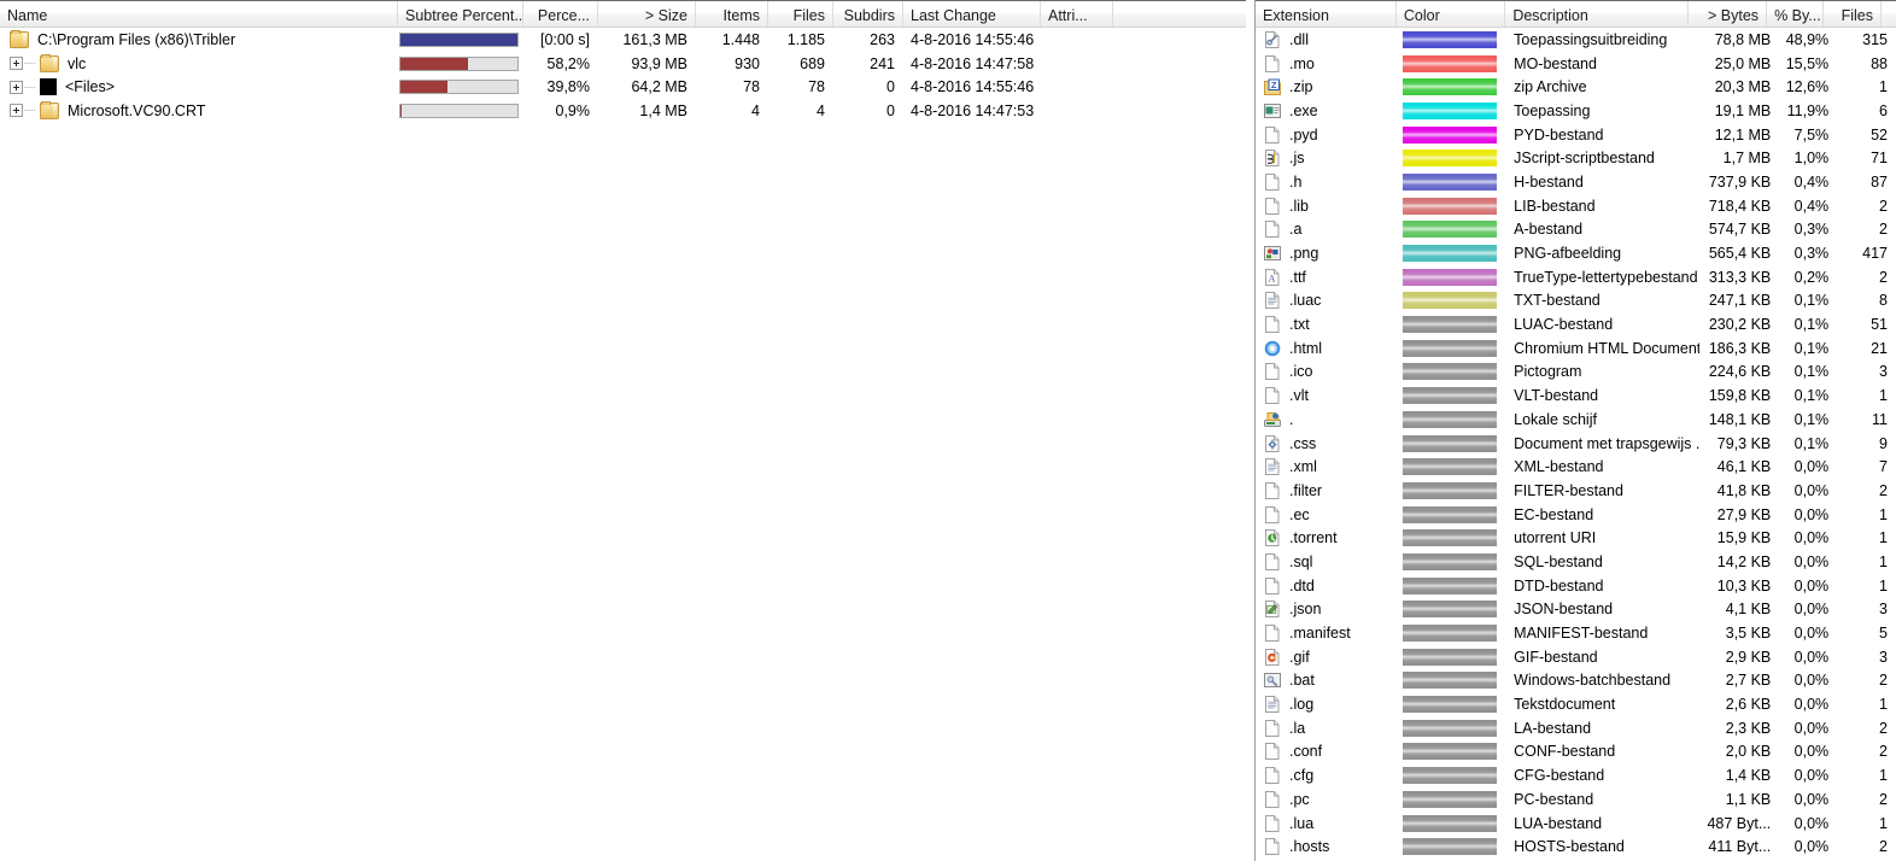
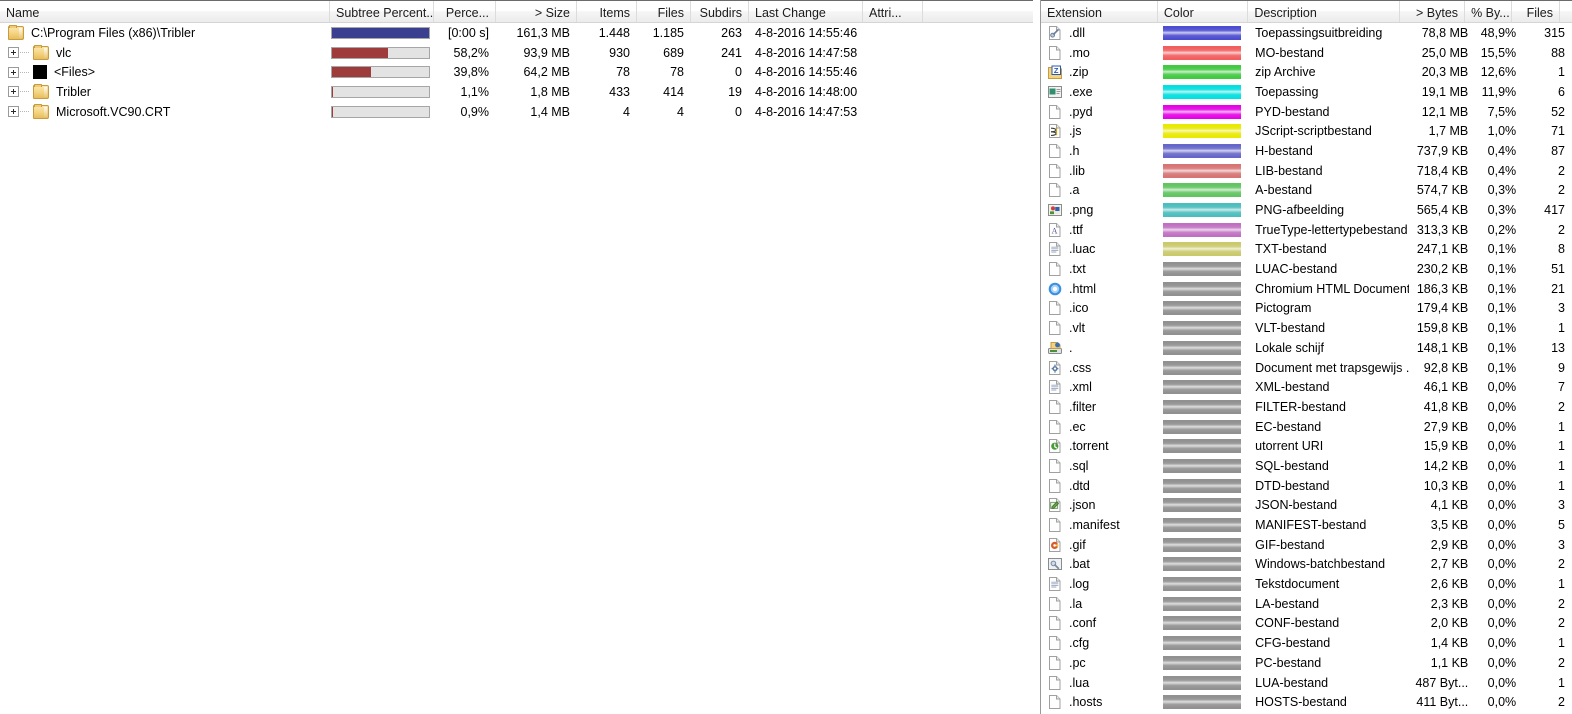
  Name
  Subtree Percent..
  Perce...
  > Size
  Items
  Files
  Subdirs
  Last Change
  Attri...
  C:\Program Files (x86)\Tribler
  [0:00 s]
  161,3 MB
  1.448
  1.185
  263
  4-8-2016 14:55:46
  vlc
  58,2%
  93,9 MB
  930
  689
  241
  4-8-2016 14:47:58
  <Files>
  39,8%
  64,2 MB
  78
  78
  0
  4-8-2016 14:55:46
+ Tribler
+ 1,1%
+ 1,8 MB
+ 433
+ 414
+ 19
+ 4-8-2016 14:48:00
  Microsoft.VC90.CRT
  0,9%
  1,4 MB
  4
  4
  0
  4-8-2016 14:47:53
  Extension
  Color
  Description
  > Bytes
  % By...
  Files
  .dll
  Toepassingsuitbreiding
  78,8 MB
  48,9%
  315
  .mo
  MO-bestand
  25,0 MB
  15,5%
  88
  Z
  .zip
  zip Archive
  20,3 MB
  12,6%
  1
  .exe
  Toepassing
  19,1 MB
  11,9%
  6
  .pyd
  PYD-bestand
  12,1 MB
  7,5%
  52
  .js
  JScript-scriptbestand
  1,7 MB
  1,0%
  71
  .h
  H-bestand
  737,9 KB
  0,4%
  87
  .lib
  LIB-bestand
  718,4 KB
  0,4%
  2
  .a
  A-bestand
  574,7 KB
  0,3%
  2
  .png
  PNG-afbeelding
  565,4 KB
  0,3%
  417
  A
  .ttf
  TrueType-lettertypebestand
  313,3 KB
  0,2%
  2
  .luac
  TXT-bestand
  247,1 KB
  0,1%
  8
  .txt
  LUAC-bestand
  230,2 KB
  0,1%
  51
  .html
  Chromium HTML Document
  186,3 KB
  0,1%
  21
  .ico
  Pictogram
- 224,6 KB
+ 179,4 KB
  0,1%
  3
  .vlt
  VLT-bestand
  159,8 KB
  0,1%
  1
  .
  Lokale schijf
  148,1 KB
  0,1%
- 11
+ 13
  .css
  Document met trapsgewijs .
- 79,3 KB
+ 92,8 KB
  0,1%
  9
  .xml
  XML-bestand
  46,1 KB
  0,0%
  7
  .filter
  FILTER-bestand
  41,8 KB
  0,0%
  2
  .ec
  EC-bestand
  27,9 KB
  0,0%
  1
  .torrent
  utorrent URI
  15,9 KB
  0,0%
  1
  .sql
  SQL-bestand
  14,2 KB
  0,0%
  1
  .dtd
  DTD-bestand
  10,3 KB
  0,0%
  1
  .json
  JSON-bestand
  4,1 KB
  0,0%
  3
  .manifest
  MANIFEST-bestand
  3,5 KB
  0,0%
  5
  .gif
  GIF-bestand
  2,9 KB
  0,0%
  3
  .bat
  Windows-batchbestand
  2,7 KB
  0,0%
  2
  .log
  Tekstdocument
  2,6 KB
  0,0%
  1
  .la
  LA-bestand
  2,3 KB
  0,0%
  2
  .conf
  CONF-bestand
  2,0 KB
  0,0%
  2
  .cfg
  CFG-bestand
  1,4 KB
  0,0%
  1
  .pc
  PC-bestand
  1,1 KB
  0,0%
  2
  .lua
  LUA-bestand
  487 Byt...
  0,0%
  1
  .hosts
  HOSTS-bestand
  411 Byt...
  0,0%
  2
